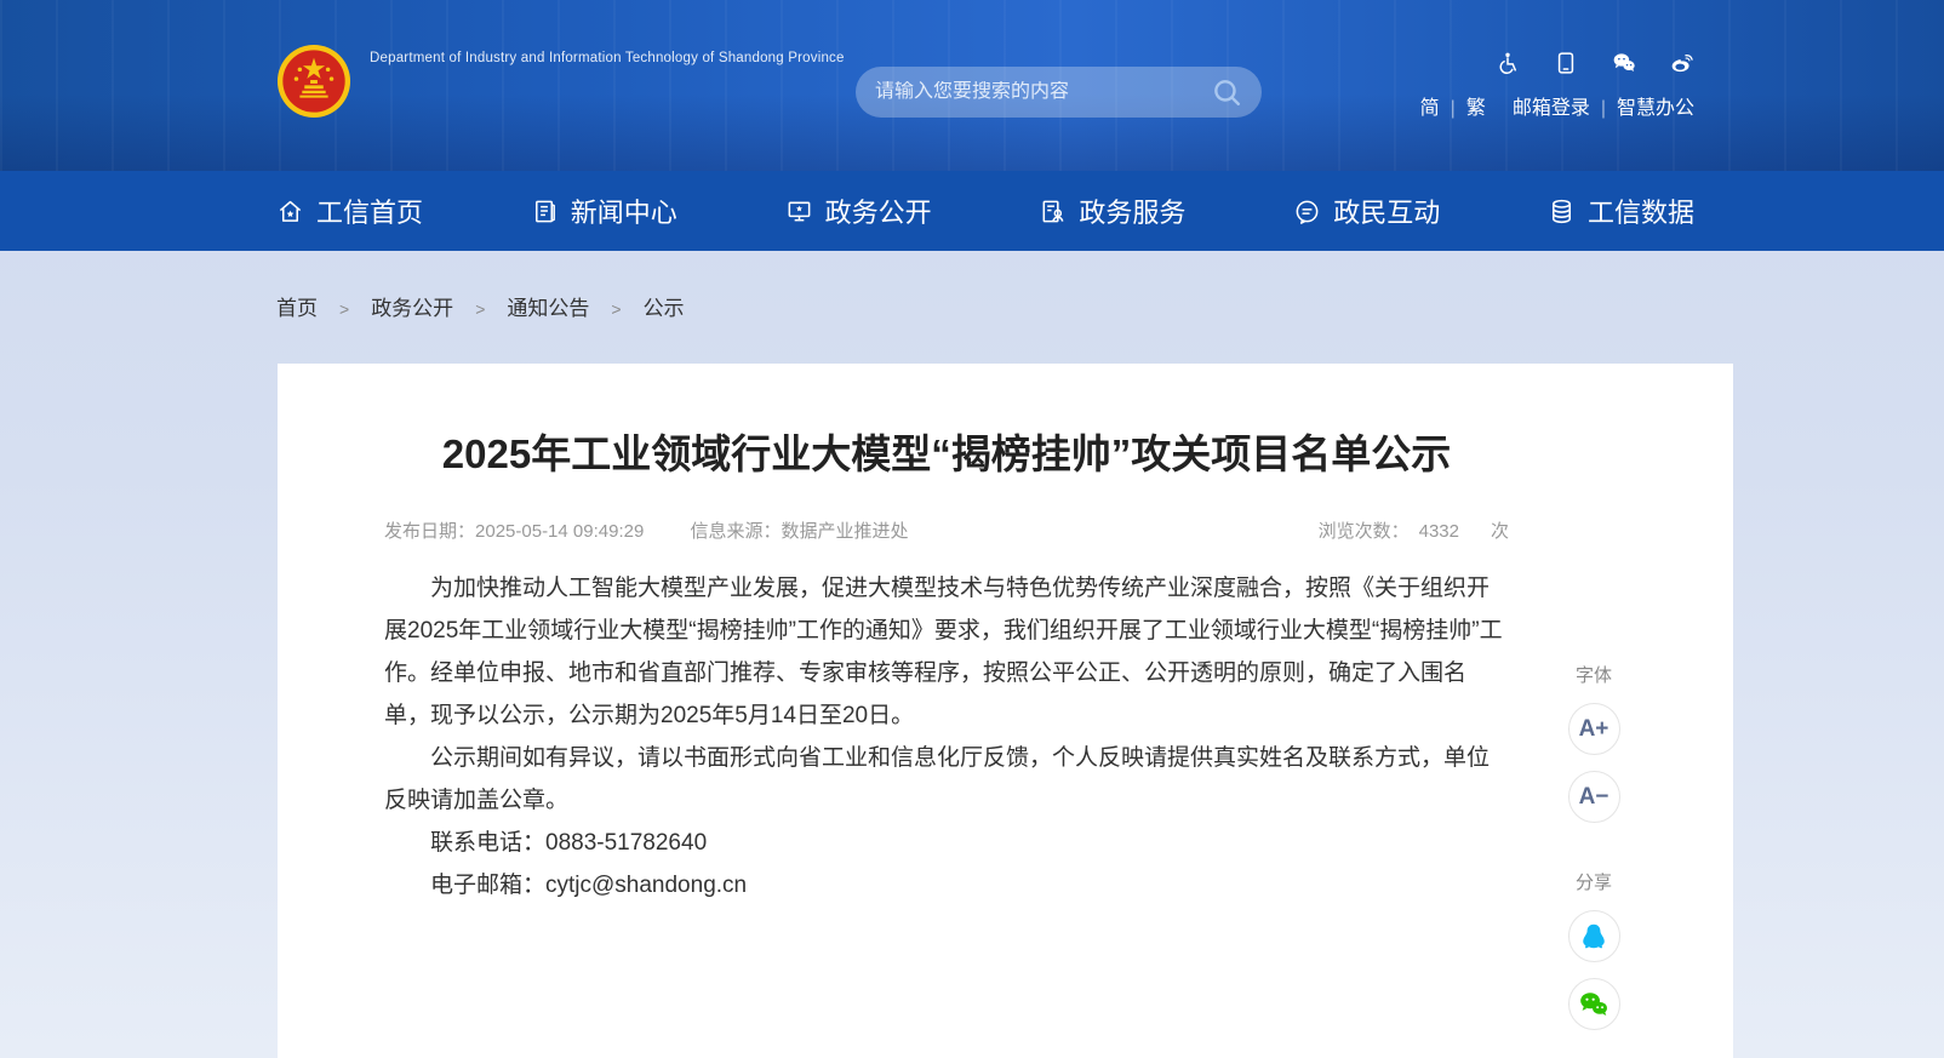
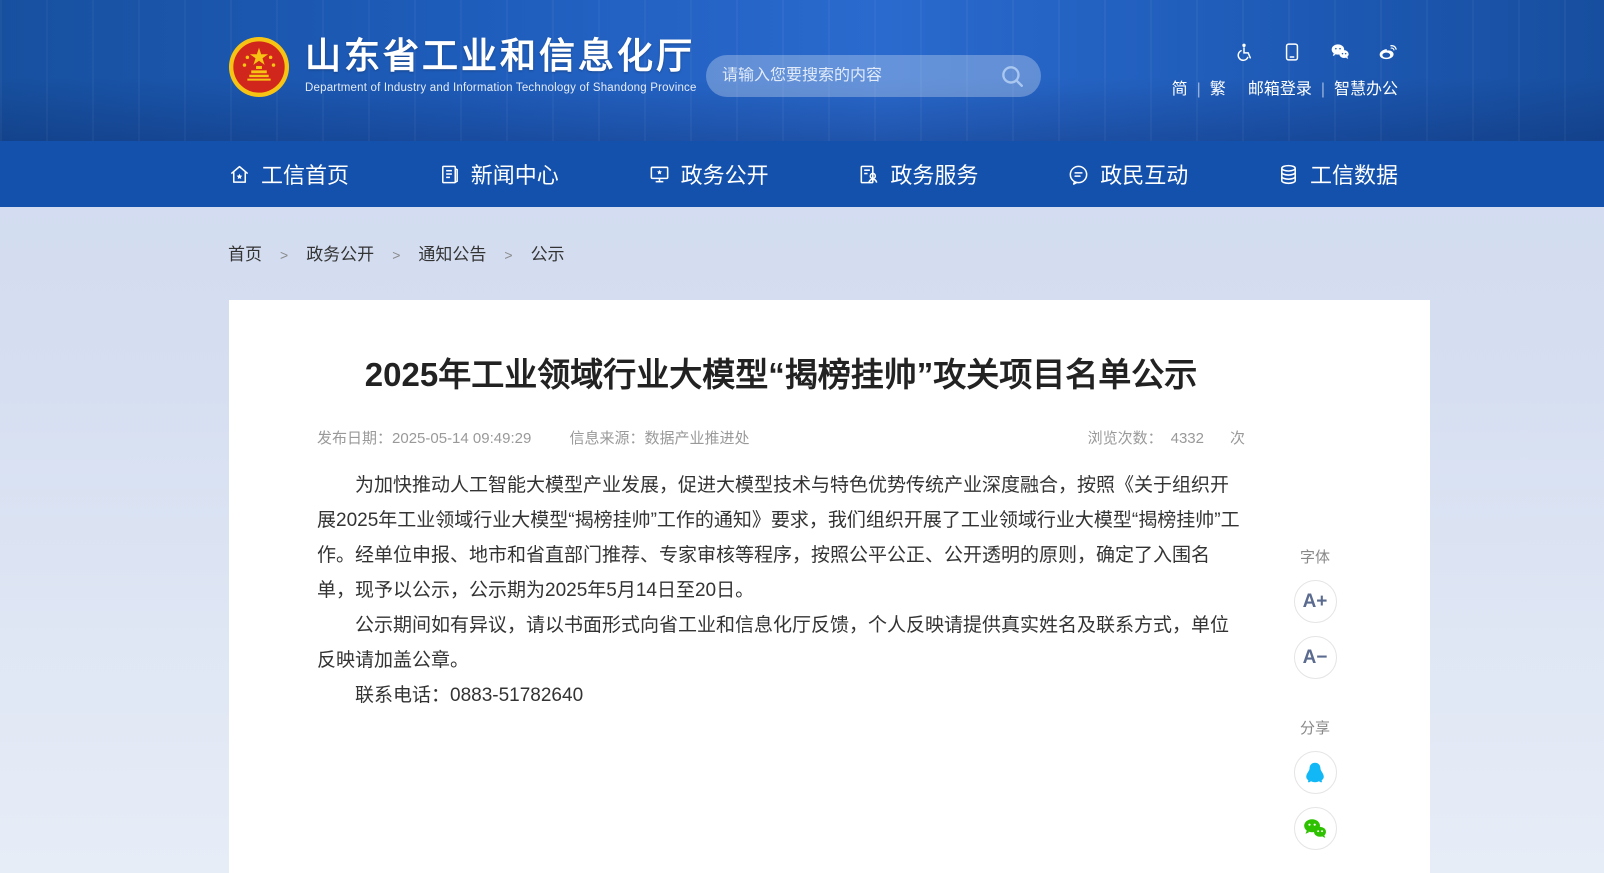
+ 山东省工业和信息化厅
  Department of Industry and Information Technology of Shandong Province
  请输入您要搜索的内容
  简 | 繁 邮箱登录 | 智慧办公
  工信首页
  新闻中心
  政务公开
  政务服务
  政民互动
  工信数据
  首页 > 政务公开 > 通知公告 > 公示
  2025年工业领域行业大模型“揭榜挂帅”攻关项目名单公示
  发布日期：2025-05-14 09:49:29 信息来源：数据产业推进处
  浏览次数： 4332 次
  为加快推动人工智能大模型产业发展，促进大模型技术与特色优势传统产业深度融合，按照《关于组织开展2025年工业领域行业大模型“揭榜挂帅”工作的通知》要求，我们组织开展了工业领域行业大模型“揭榜挂帅”工作。经单位申报、地市和省直部门推荐、专家审核等程序，按照公平公正、公开透明的原则，确定了入围名单，现予以公示，公示期为2025年5月14日至20日。
  公示期间如有异议，请以书面形式向省工业和信息化厅反馈，个人反映请提供真实姓名及联系方式，单位反映请加盖公章。
  联系电话：0883-51782640
- 电子邮箱：cytjc@shandong.cn
  字体
  A+
  A−
  分享
